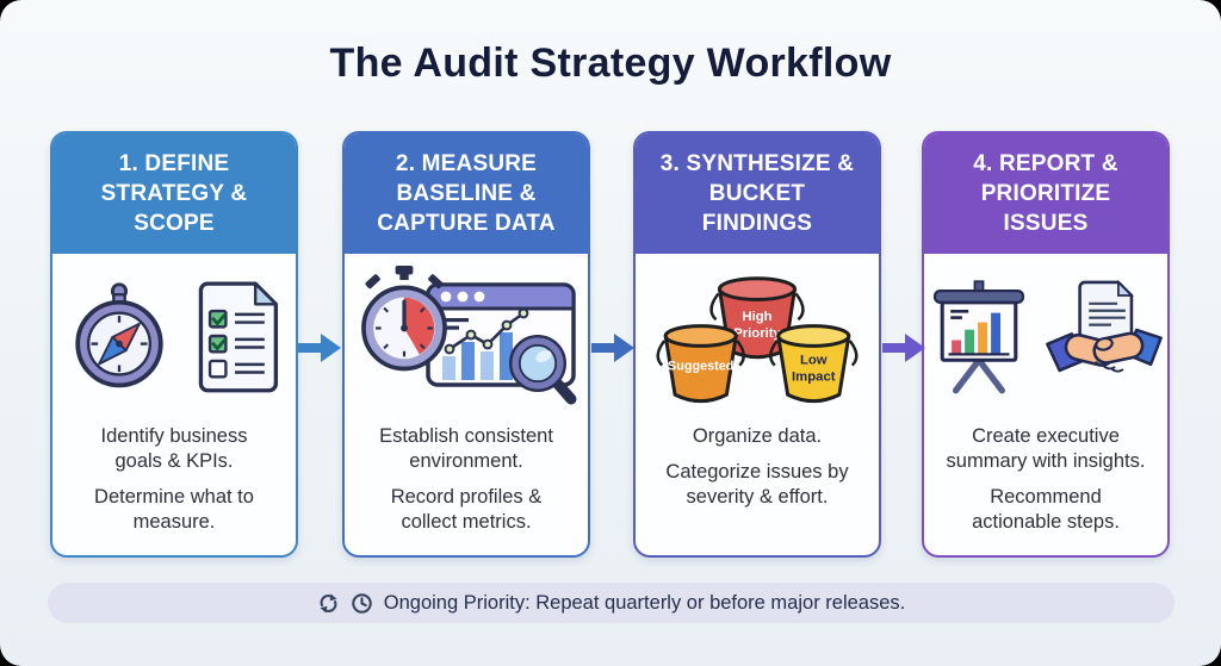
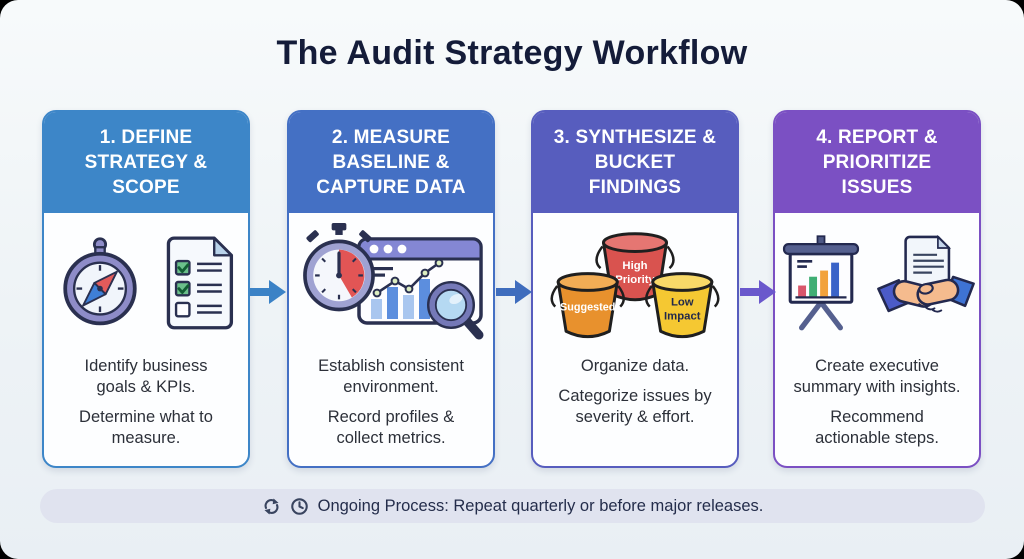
  The Audit Strategy Workflow
  1. DEFINE
  STRATEGY &
  SCOPE
  Identify business
  goals & KPIs.
  Determine what to
  measure.
  2. MEASURE
  BASELINE &
  CAPTURE DATA
  Establish consistent
  environment.
  Record profiles &
  collect metrics.
  3. SYNTHESIZE &
  BUCKET
  FINDINGS
  High
  Priority
  Suggested
  Low
  Impact
  Organize data.
  Categorize issues by
  severity & effort.
  4. REPORT &
  PRIORITIZE
  ISSUES
  Create executive
  summary with insights.
  Recommend
  actionable steps.
- Ongoing Priority: Repeat quarterly or before major releases.
+ Ongoing Process: Repeat quarterly or before major releases.
